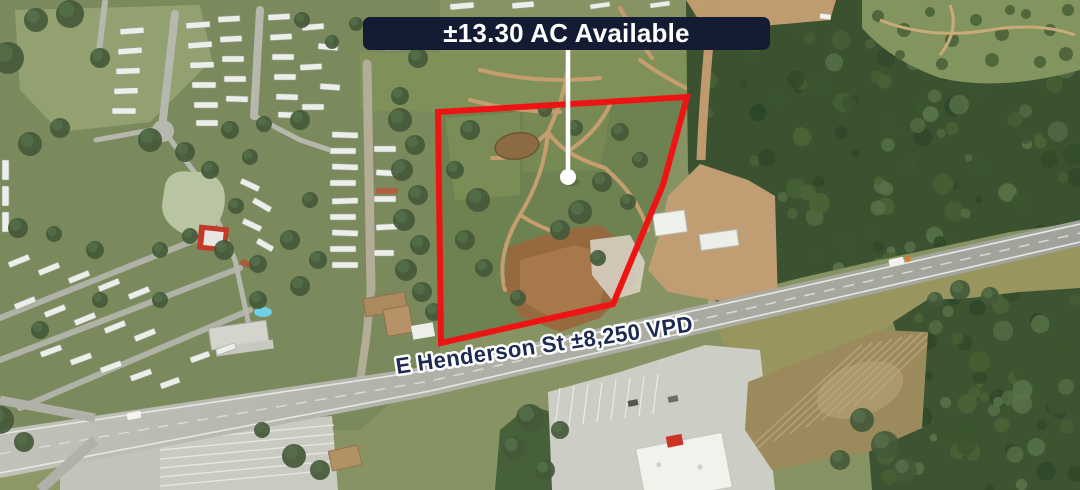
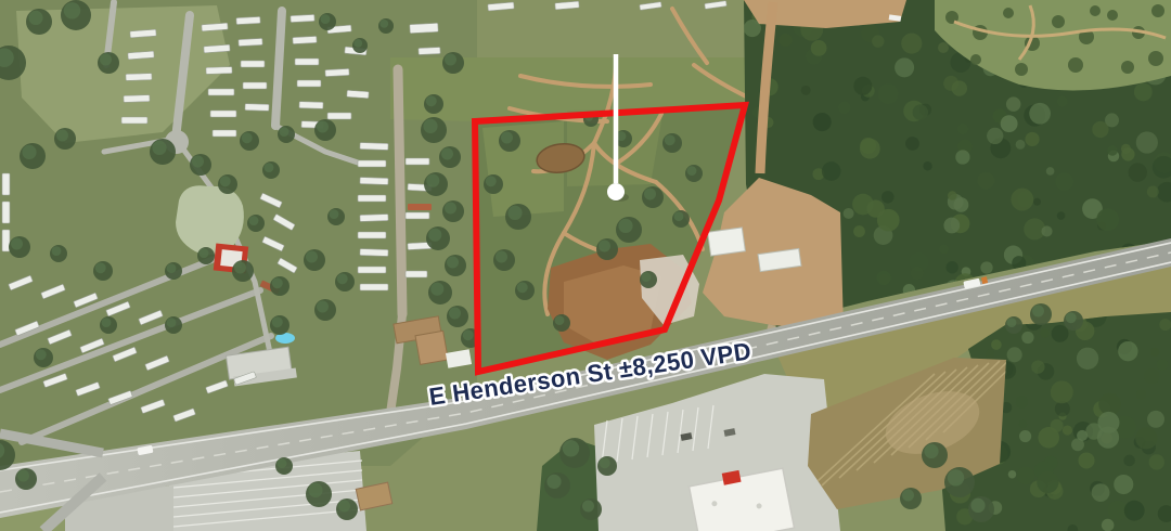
- ±13.30 AC Available
